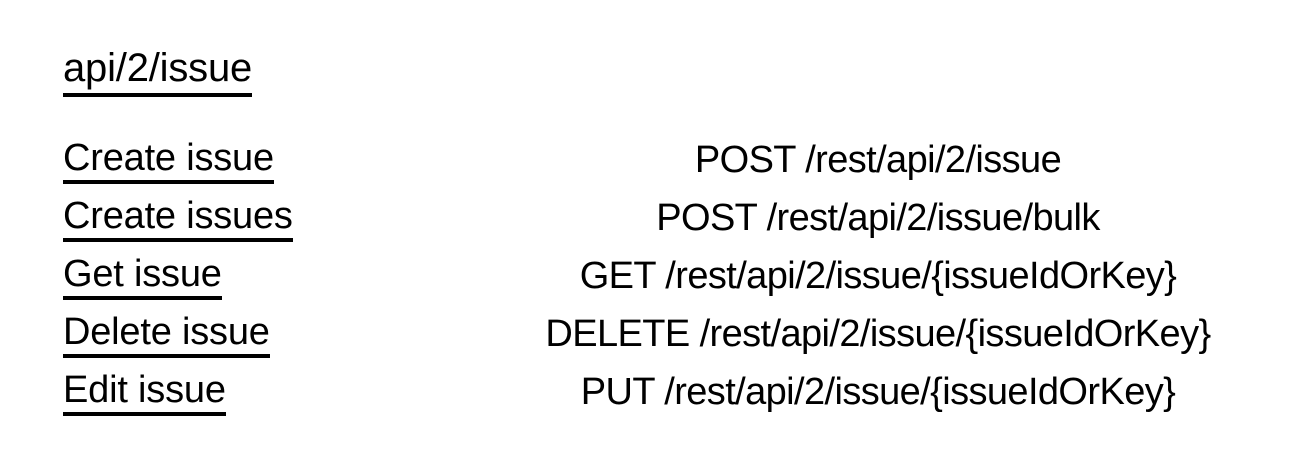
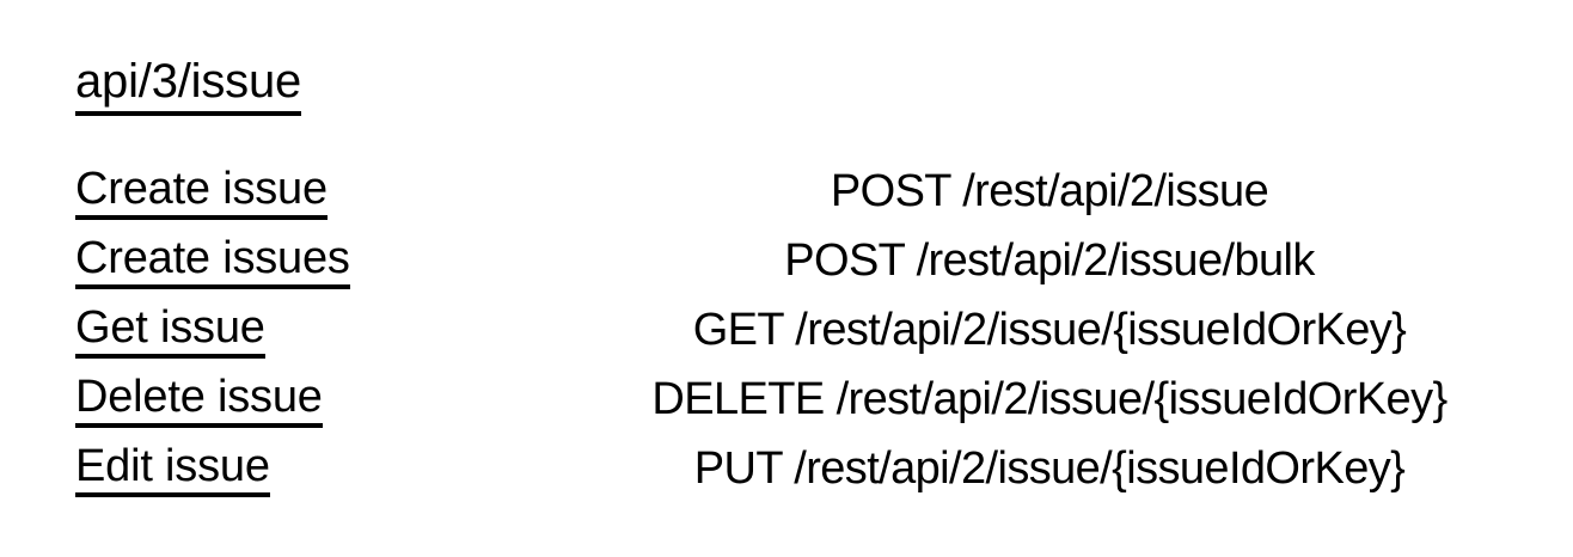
- api/2/issue
+ api/3/issue
  Create issue	POST /rest/api/2/issue
  Create issues	POST /rest/api/2/issue/bulk
  Get issue	GET /rest/api/2/issue/{issueIdOrKey}
  Delete issue	DELETE /rest/api/2/issue/{issueIdOrKey}
  Edit issue	PUT /rest/api/2/issue/{issueIdOrKey}
